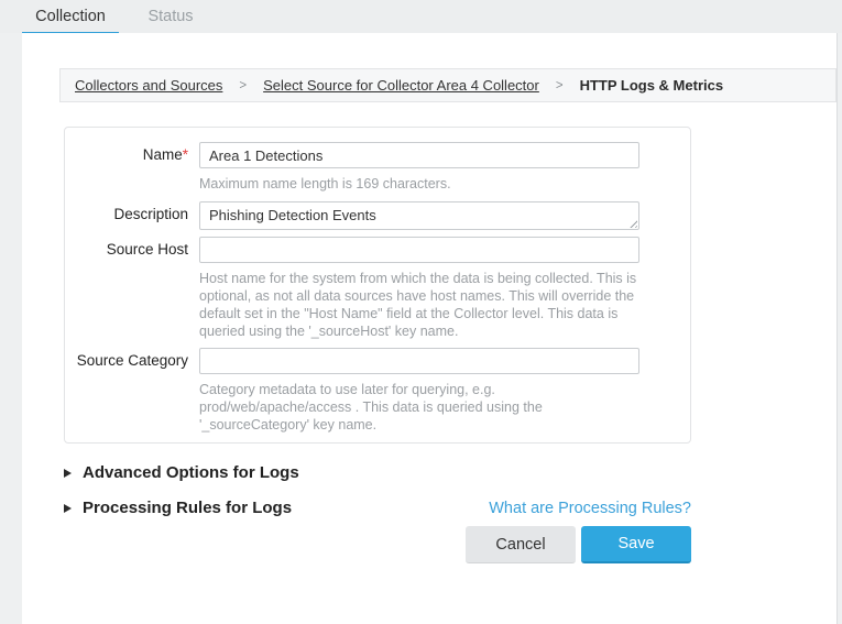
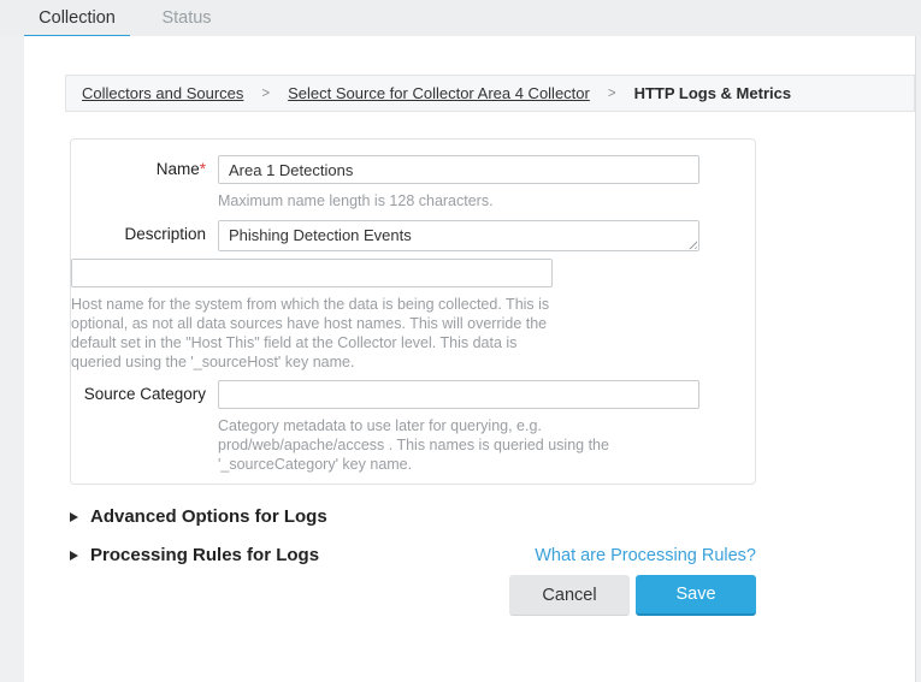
  Collection
  Status
  Collectors and Sources
  >
  Select Source for Collector Area 4 Collector
  >
  HTTP Logs & Metrics
  Name*
  Area 1 Detections
- Maximum name length is 169 characters.
+ Maximum name length is 128 characters.
  Description
  Phishing Detection Events
- Source Host
- Host name for the system from which the data is being collected. This is optional, as not all data sources have host names. This will override the default set in the "Host Name" field at the Collector level. This data is queried using the '_sourceHost' key name.
+ Host name for the system from which the data is being collected. This is optional, as not all data sources have host names. This will override the default set in the "Host This" field at the Collector level. This data is queried using the '_sourceHost' key name.
  Source Category
- Category metadata to use later for querying, e.g. prod/web/apache/access . This data is queried using the '_sourceCategory' key name.
+ Category metadata to use later for querying, e.g. prod/web/apache/access . This names is queried using the '_sourceCategory' key name.
  Advanced Options for Logs
  Processing Rules for Logs
  What are Processing Rules?
  Cancel
  Save
